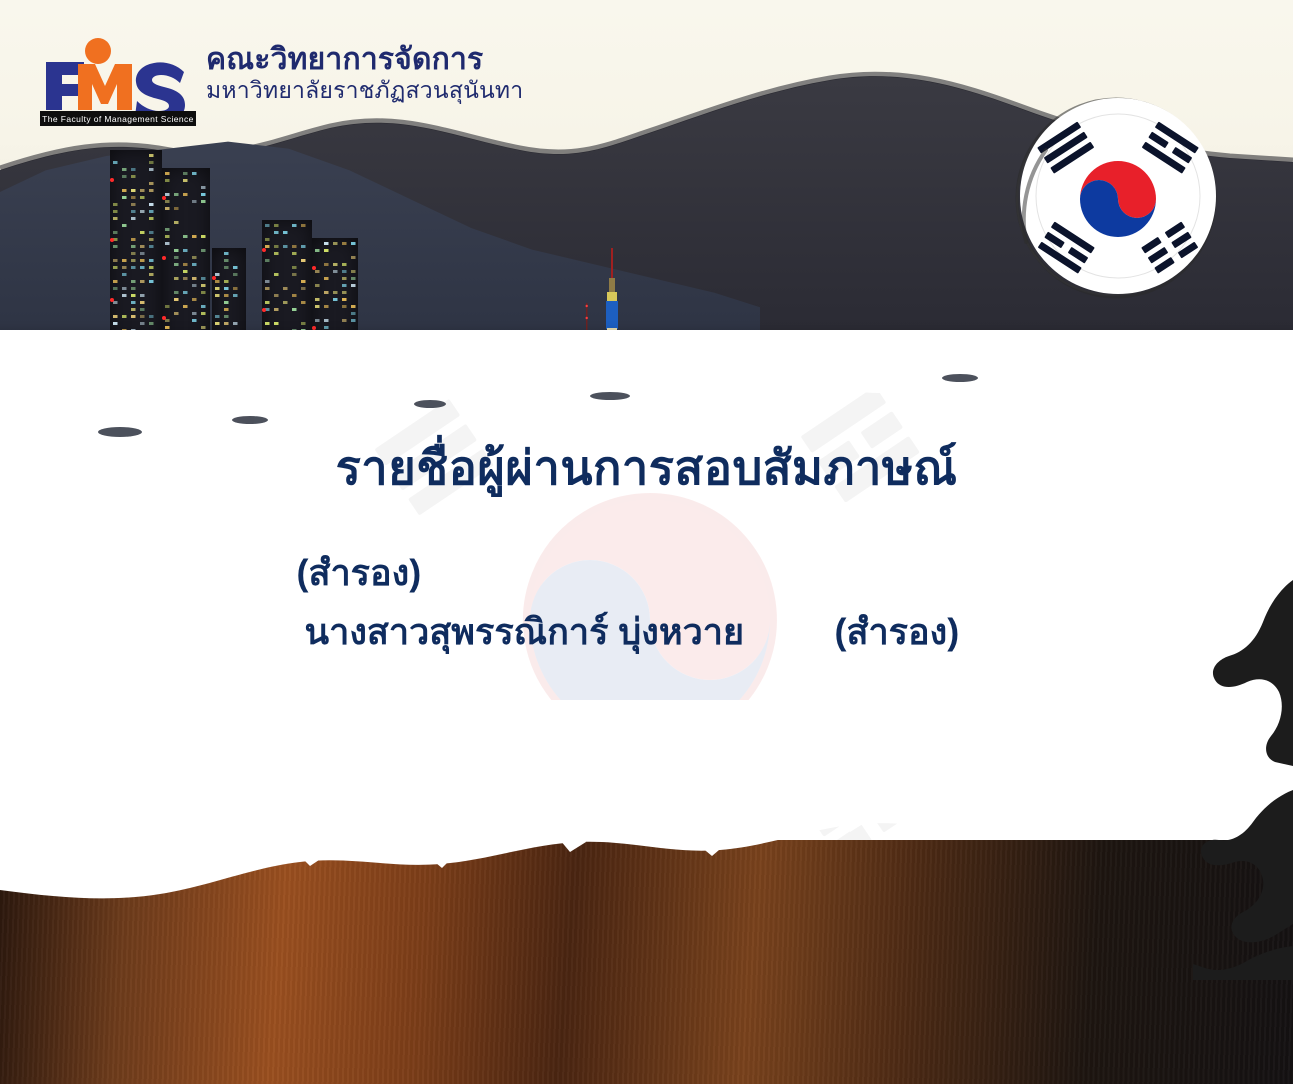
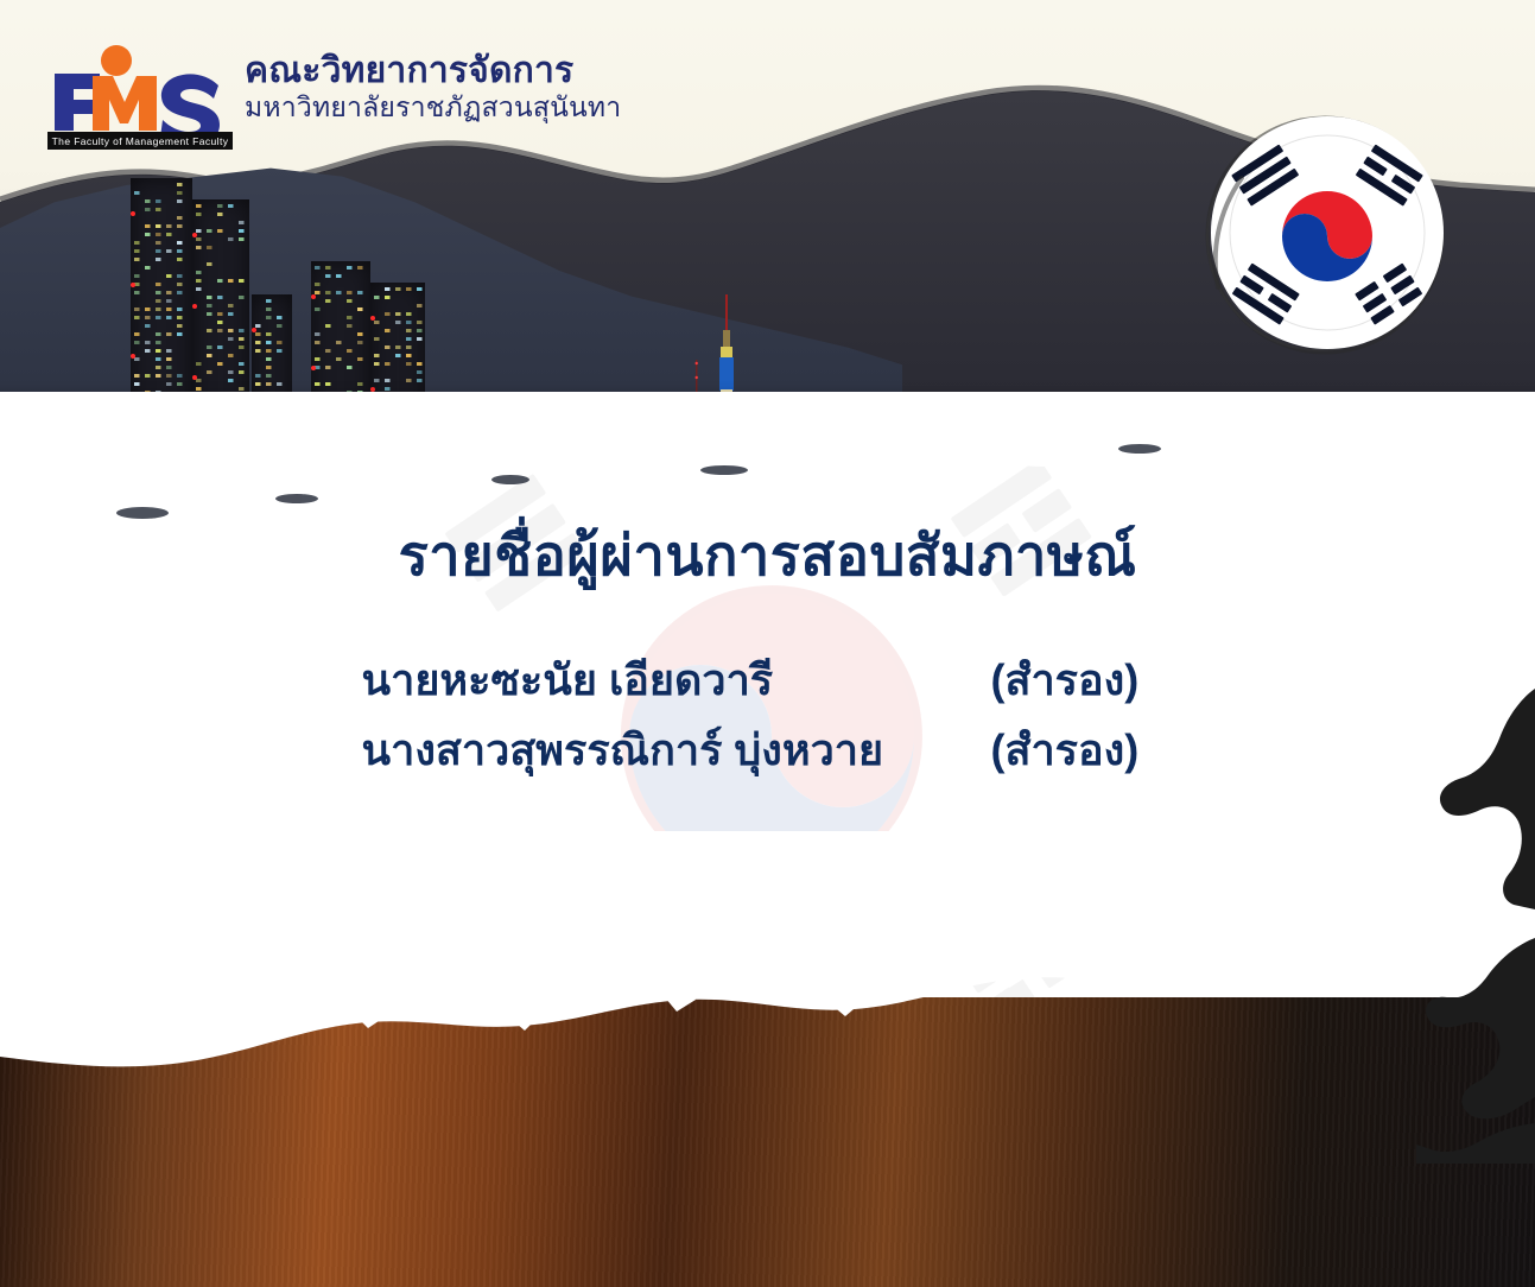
- The Faculty of Management Science
+ The Faculty of Management Faculty
  คณะวิทยาการจัดการ
  มหาวิทยาลัยราชภัฏสวนสุนันทา
  รายชื่อผู้ผ่านการสอบสัมภาษณ์
+ นายหะซะนัย เอียดวารี
  (สำรอง)
  นางสาวสุพรรณิการ์ บุ่งหวาย
  (สำรอง)
